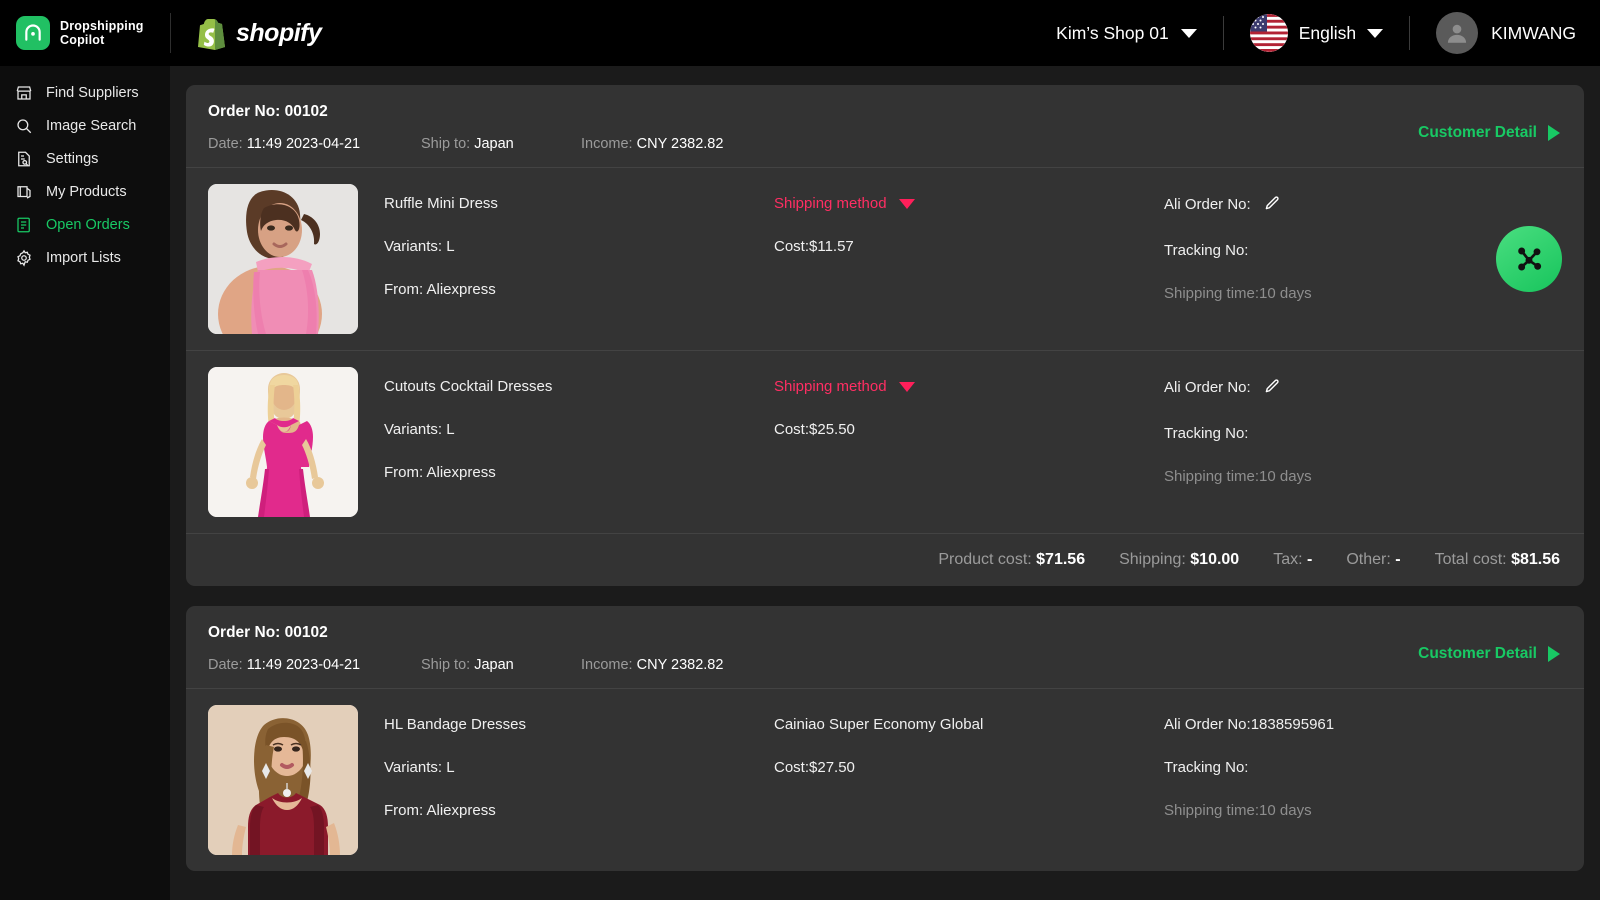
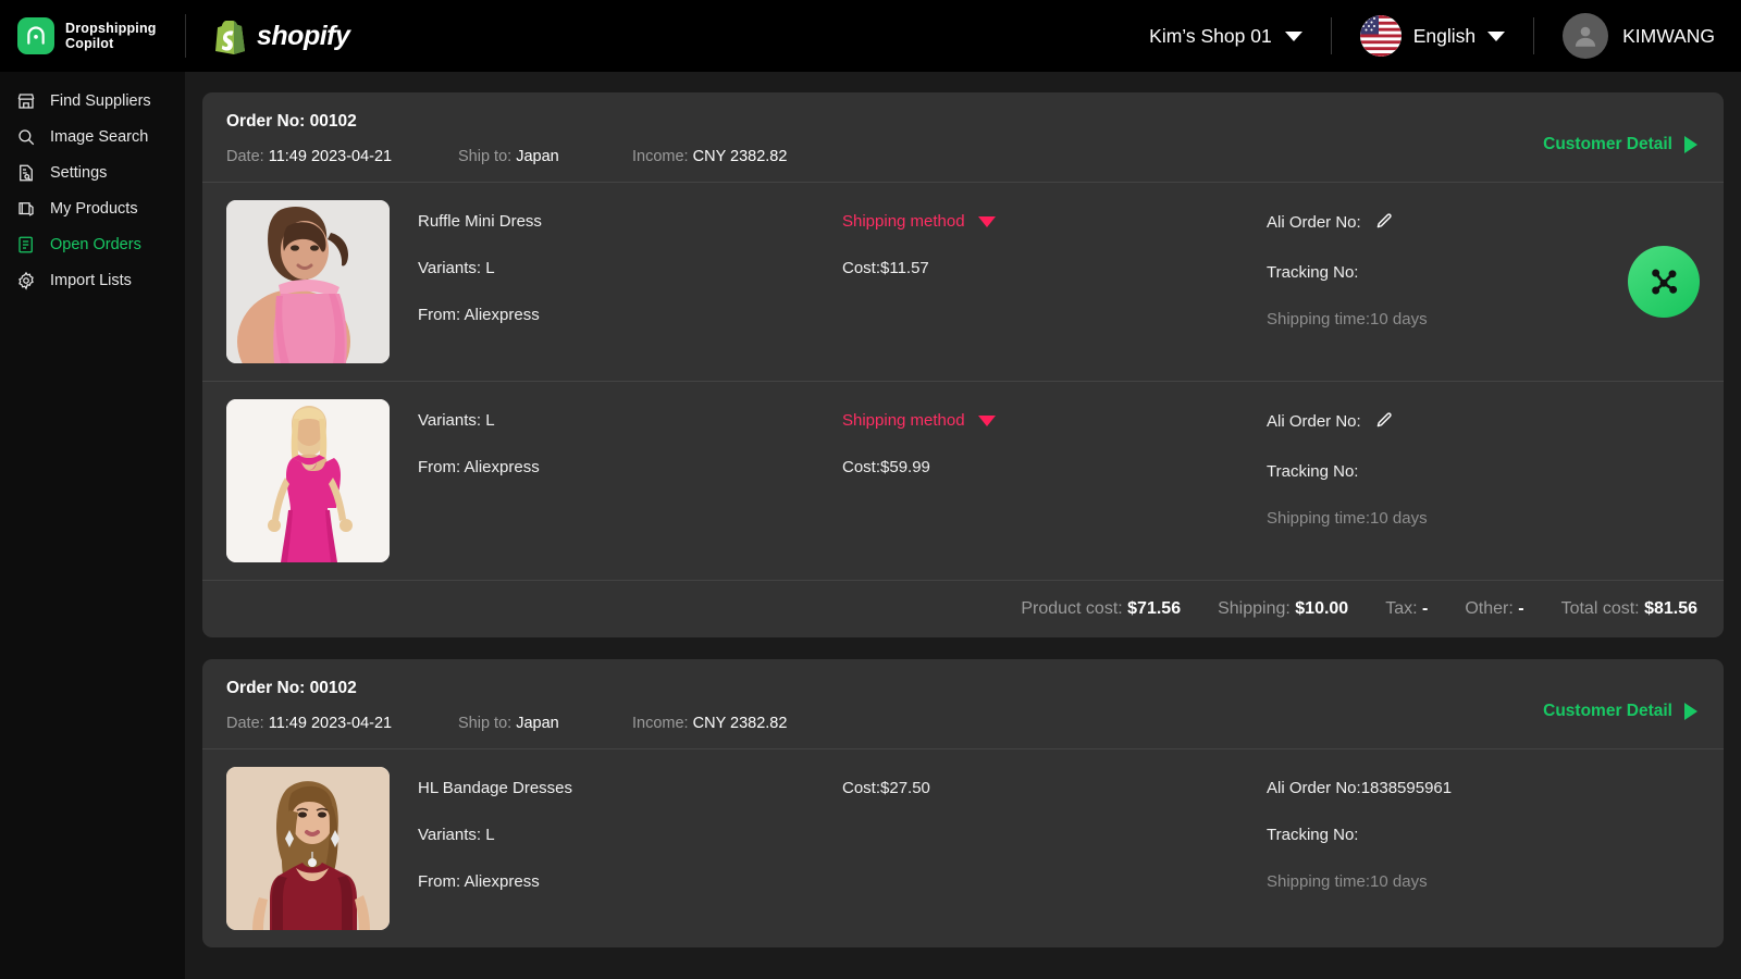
  Dropshipping
  Copilot
  shopify
  Kim’s Shop 01
  English
  KIMWANG
  Find Suppliers
  Image Search
  Settings
  My Products
  Open Orders
  Import Lists
  Order No: 00102
  Date: 11:49 2023-04-21
  Ship to: Japan
  Income: CNY 2382.82
  Customer Detail
  Ruffle Mini Dress
  Variants: L
  From: Aliexpress
  Shipping method
  Cost:$11.57
  Ali Order No:
  Tracking No:
  Shipping time:10 days
- Cutouts Cocktail Dresses
  Variants: L
  From: Aliexpress
  Shipping method
- Cost:$25.50
+ Cost:$59.99
  Ali Order No:
  Tracking No:
  Shipping time:10 days
  Product cost: $71.56
  Shipping: $10.00
  Tax: -
  Other: -
  Total cost: $81.56
  Order No: 00102
  Date: 11:49 2023-04-21
  Ship to: Japan
  Income: CNY 2382.82
  Customer Detail
  HL Bandage Dresses
  Variants: L
  From: Aliexpress
- Cainiao Super Economy Global
  Cost:$27.50
  Ali Order No:1838595961
  Tracking No:
  Shipping time:10 days
